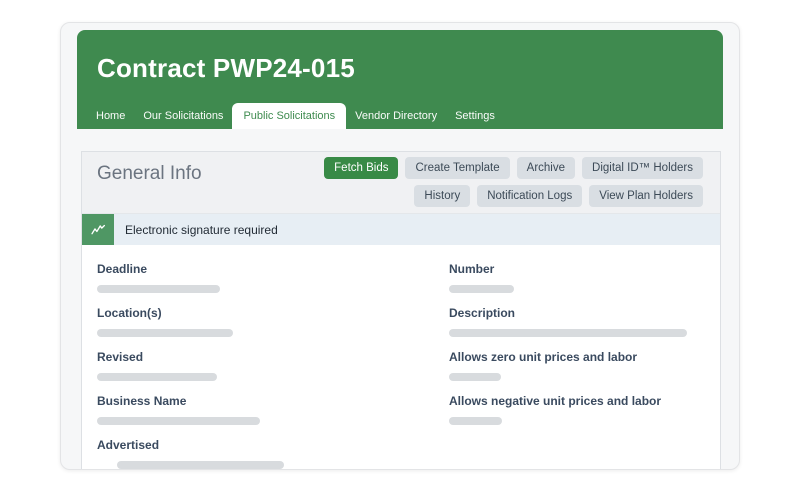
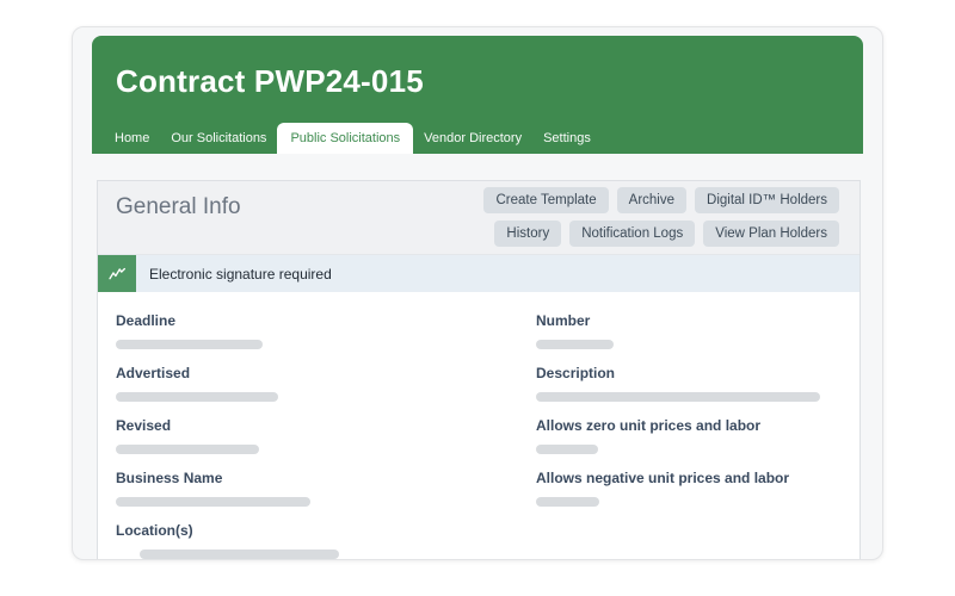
  Contract PWP24-015
  Home
  Our Solicitations
  Public Solicitations
  Vendor Directory
  Settings
  General Info
- Fetch Bids
  Create Template
  Archive
  Digital ID™ Holders
  History
  Notification Logs
  View Plan Holders
  Electronic signature required
  Deadline
- Location(s)
+ Advertised
  Revised
  Business Name
- Advertised
+ Location(s)
  Number
  Description
  Allows zero unit prices and labor
  Allows negative unit prices and labor
